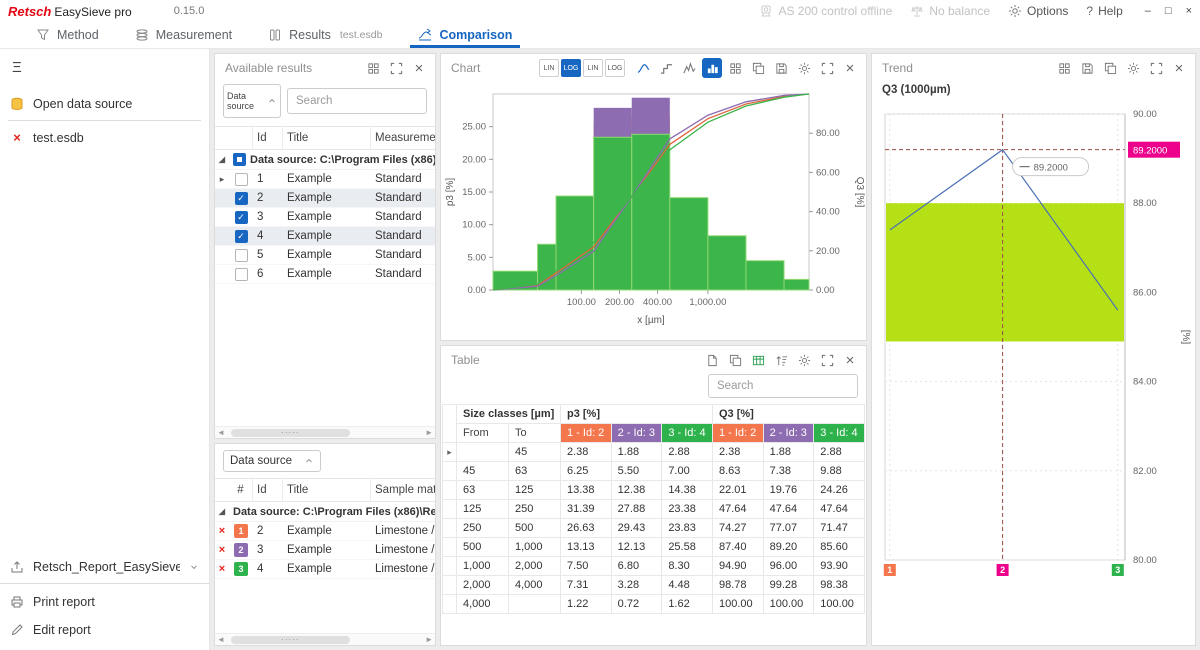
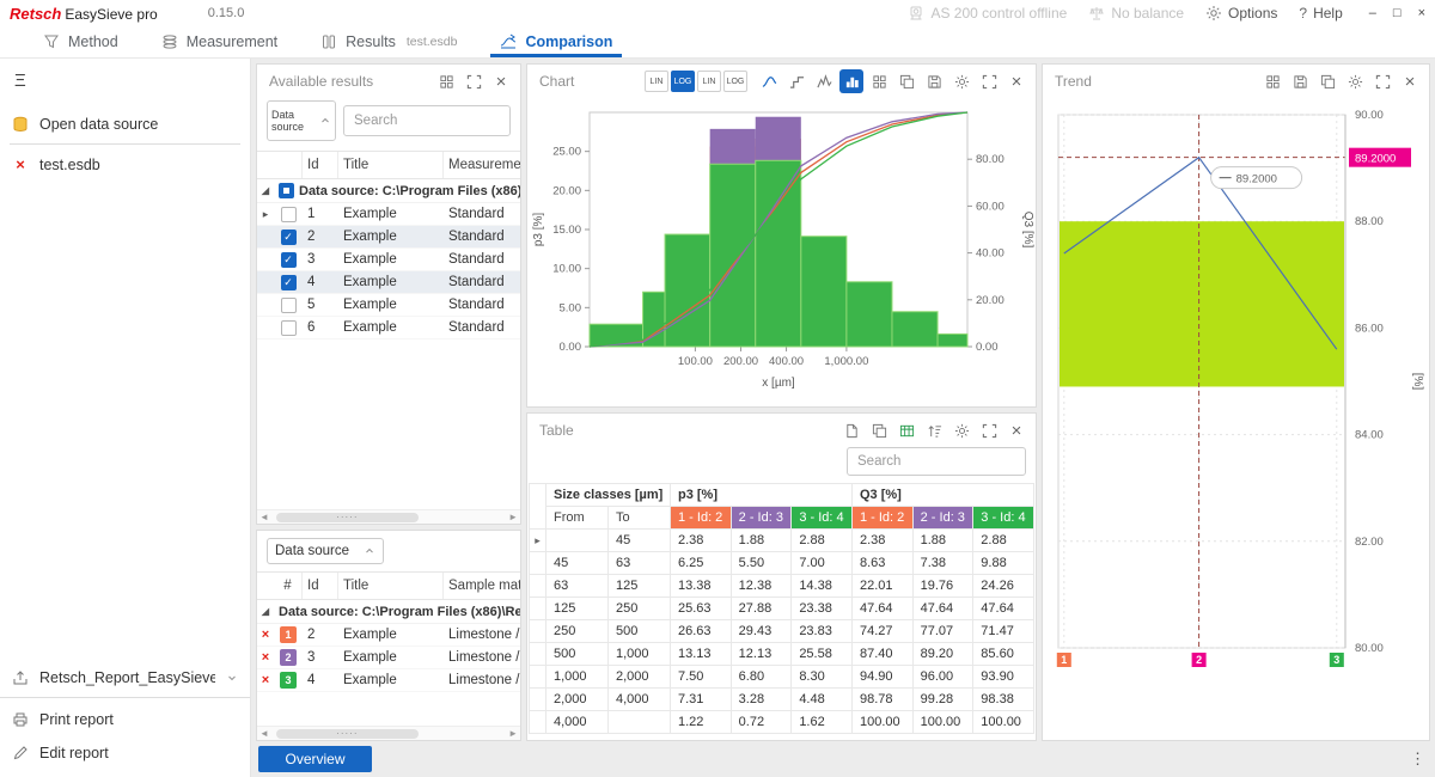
  Retsch
  EasySieve pro
  0.15.0
  AS 200 control offline
  No balance
  Options
  ?
  Help
  –
  □
  ×
  Method
  Measurement
  Results
  test.esdb
  Comparison
  Ξ
  Open data source
  ×
  test.esdb
  Retsch_Report_EasySieve
  Print report
  Edit report
  Available results
  ×
  Data source
  Search
  Id
  Title
  ◢
  Data source: C:\Program Files (x86)
  ▸
  1
  Example
  Standard
  ✓
  2
  Example
  Standard
  ✓
  3
  Example
  Standard
  ✓
  4
  Example
  Standard
  5
  Example
  Standard
  6
  Example
  Standard
  ◄
  ·····
  ►
  Data source
  #
  Id
  Title
  Sample mat
  ◢
  Data source: C:\Program Files (x86)\Re
  ×
  1
  2
  Example
  Limestone /
  ×
  2
  3
  Example
  Limestone /
  ×
  3
  4
  Example
  Limestone /
  ◄
  ·····
  ►
  Chart
  ×
  0.00
  5.00
  10.00
  15.00
  20.00
  25.00
  0.00
  20.00
  40.00
  60.00
  80.00
  100.00
  200.00
  400.00
  1,000.00
  x [µm]
  Table
  ×
  Search
  	Size classes [µm]	p3 [%]	Q3 [%]
  From	To	1 - Id: 2	2 - Id: 3	3 - Id: 4	1 - Id: 2	2 - Id: 3	3 - Id: 4
  ▸		45	2.38	1.88	2.88	2.38	1.88	2.88
  	45	63	6.25	5.50	7.00	8.63	7.38	9.88
  	63	125	13.38	12.38	14.38	22.01	19.76	24.26
- 	125	250	31.39	27.88	23.38	47.64	47.64	47.64
+ 	125	250	25.63	27.88	23.38	47.64	47.64	47.64
  	250	500	26.63	29.43	23.83	74.27	77.07	71.47
  	500	1,000	13.13	12.13	25.58	87.40	89.20	85.60
  	1,000	2,000	7.50	6.80	8.30	94.90	96.00	93.90
  	2,000	4,000	7.31	3.28	4.48	98.78	99.28	98.38
  	4,000		1.22	0.72	1.62	100.00	100.00	100.00
  Trend
  ×
- Q3 (1000µm)
  80.00
  82.00
  84.00
  86.00
  88.00
  90.00
  89.2000
  89.2000
  1
  2
  3
+ Overview
+ ⋮
